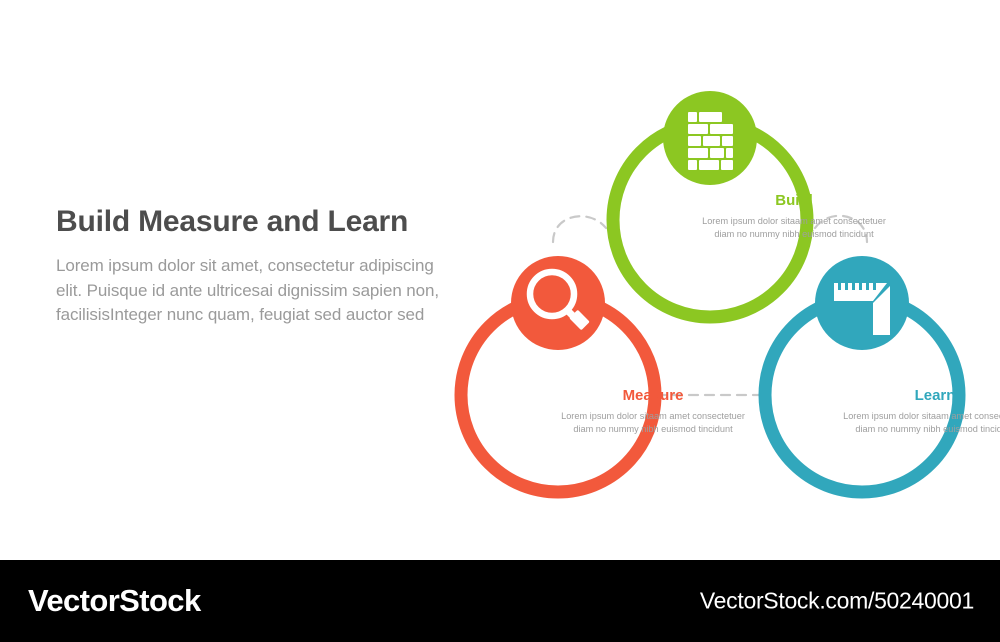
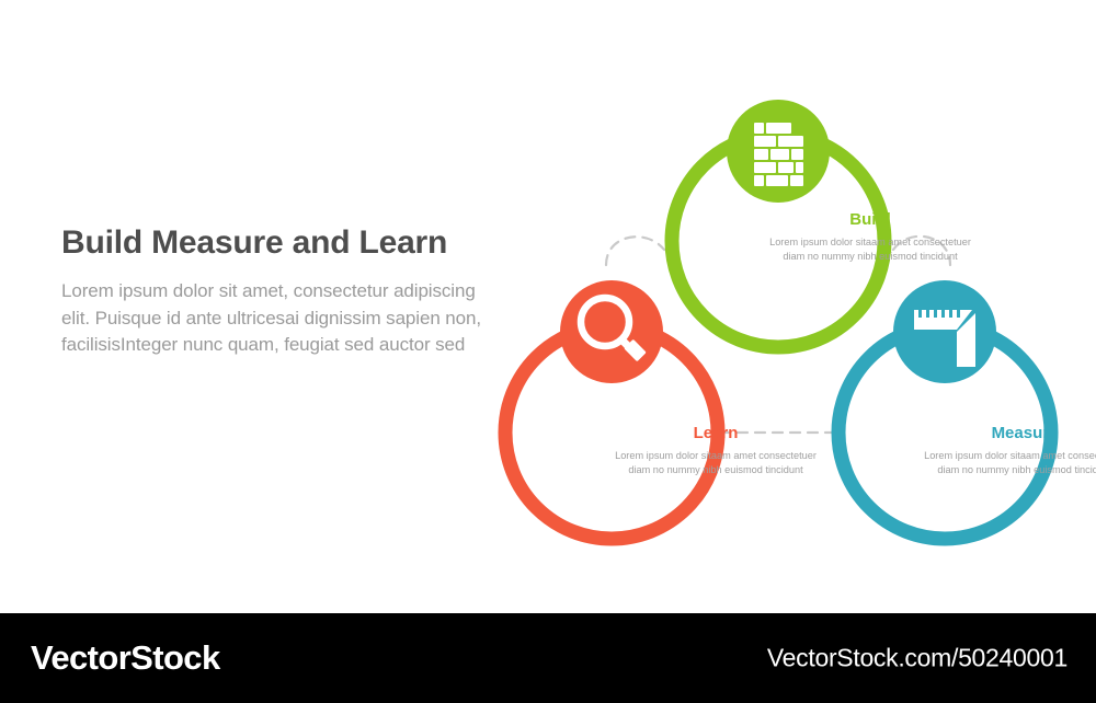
  Build Measure and Learn
  Lorem ipsum dolor sit amet, consectetur adipiscing elit. Puisque id ante ultricesai dignissim sapien non, facilisisInteger nunc quam, feugiat sed auctor sed
  Build
  Lorem ipsum dolor sitaam amet consectetuer diam no nummy nibh euismod tincidunt
- Measure
+ Learn
  Lorem ipsum dolor sitaam amet consectetuer diam no nummy nibh euismod tincidunt
- Learn
+ Measure
  Lorem ipsum dolor sitaam amet conse diam no nummy nibh euismod tincid
  VectorStock
  VectorStock.com/50240001
